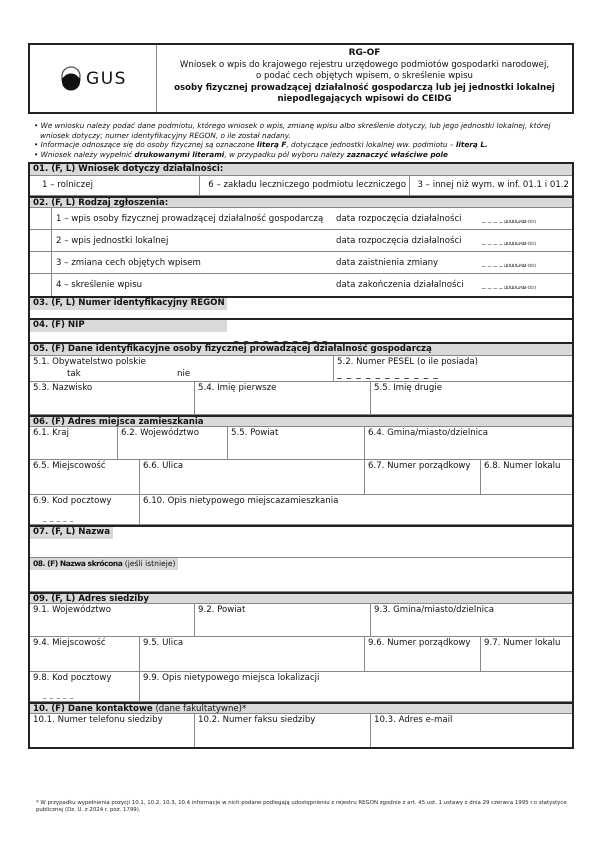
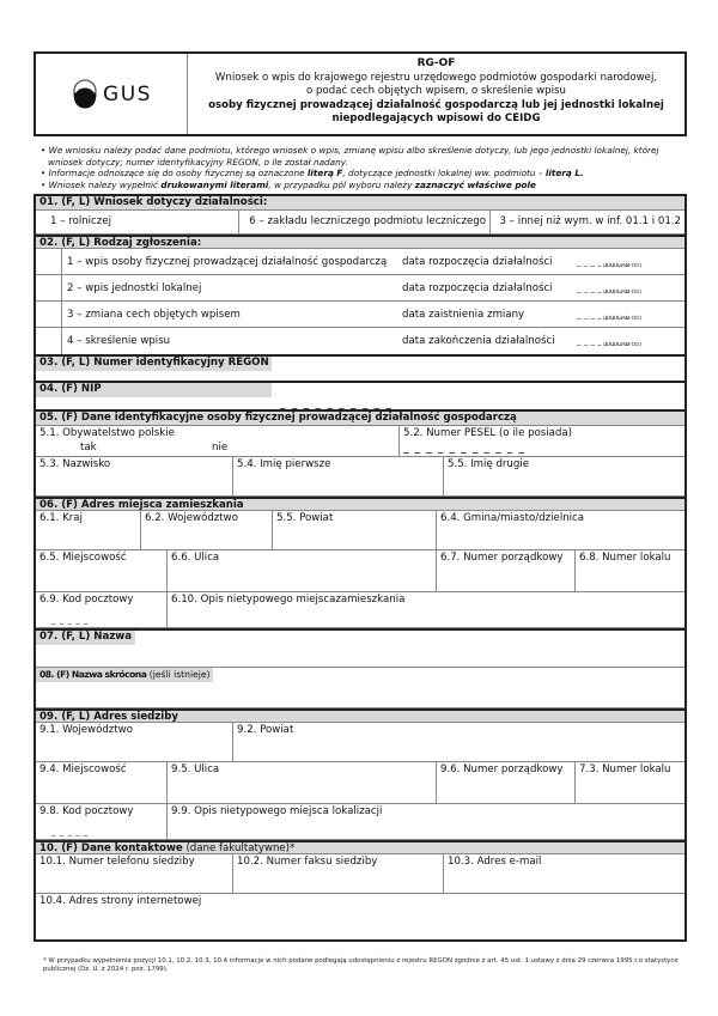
  GUS
  RG-OF
  Wniosek o wpis do krajowego rejestru urzędowego podmiotów gospodarki narodowej,
  o podać cech objętych wpisem, o skreślenie wpisu
  osoby fizycznej prowadzącej działalność gospodarczą lub jej jednostki lokalnej
  niepodlegających wpisowi do CEIDG
  • We wniosku należy podać dane podmiotu, którego wniosek o wpis, zmianę wpisu albo skreślenie dotyczy, lub jego jednostki lokalnej, której wniosek dotyczy; numer identyfikacyjny REGON, o ile został nadany.
  • Informacje odnoszące się do osoby fizycznej są oznaczone literą F, dotyczące jednostki lokalnej ww. podmiotu – literą L.
  • Wniosek należy wypełnić drukowanymi literami, w przypadku pól wyboru należy zaznaczyć właściwe pole
  01. (F, L) Wniosek dotyczy działalności:
  1 – rolniczej
  6 – zakładu leczniczego podmiotu leczniczego
  3 – innej niż wym. w inf. 01.1 i 01.2
  02. (F, L) Rodzaj zgłoszenia:
  1 – wpis osoby fizycznej prowadzącej działalność gospodarczą
  data rozpoczęcia działalności
  _ _ _ _ _ _ _ _
  2 – wpis jednostki lokalnej
  data rozpoczęcia działalności
  _ _ _ _ _ _ _ _
  3 – zmiana cech objętych wpisem
  data zaistnienia zmiany
  _ _ _ _ _ _ _ _
  4 – skreślenie wpisu
  data zakończenia działalności
  _ _ _ _ _ _ _ _
  03. (F, L) Numer identyfikacyjny REGON
  _ _ _ _ _ _ _ _ _ _ _ _ _ _
  04. (F) NIP
  _ _ _ _ _ _ _ _ _ _
  05. (F) Dane identyfikacyjne osoby fizycznej prowadzącej działalność gospodarczą
  5.1. Obywatelstwo polskie
  tak
  nie
  5.2. Numer PESEL (o ile posiada)
  _ _ _ _ _ _ _ _ _ _ _
  5.3. Nazwisko
  5.4. Imię pierwsze
  5.5. Imię drugie
  06. (F) Adres miejsca zamieszkania
  6.1. Kraj
  6.2. Województwo
  5.5. Powiat
  6.4. Gmina/miasto/dzielnica
  6.5. Miejscowość
  6.6. Ulica
  6.7. Numer porządkowy
  6.8. Numer lokalu
  6.9. Kod pocztowy
  _ _ _ _ _
  6.10. Opis nietypowego miejscazamieszkania
  07. (F, L) Nazwa
  08. (F) Nazwa skrócona (jeśli istnieje)
  09. (F, L) Adres siedziby
  9.1. Województwo
  9.2. Powiat
- 9.3. Gmina/miasto/dzielnica
  9.4. Miejscowość
  9.5. Ulica
  9.6. Numer porządkowy
- 9.7. Numer lokalu
+ 7.3. Numer lokalu
  9.8. Kod pocztowy
  _ _ _ _ _
  9.9. Opis nietypowego miejsca lokalizacji
  10. (F) Dane kontaktowe (dane fakultatywne)*
  10.1. Numer telefonu siedziby
  10.2. Numer faksu siedziby
  10.3. Adres e-mail
+ 10.4. Adres strony internetowej
